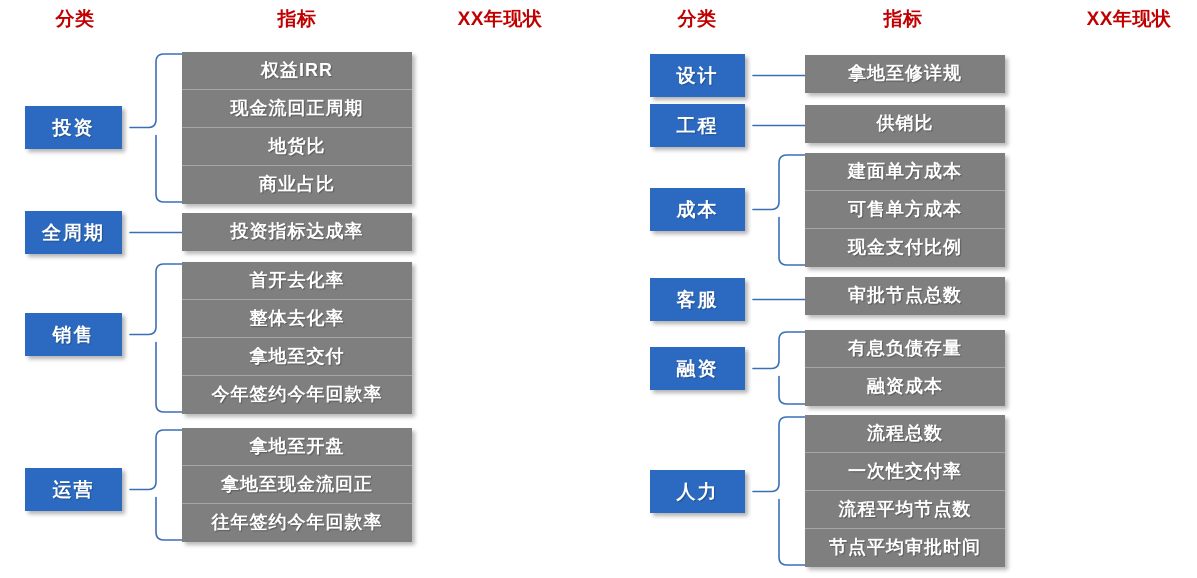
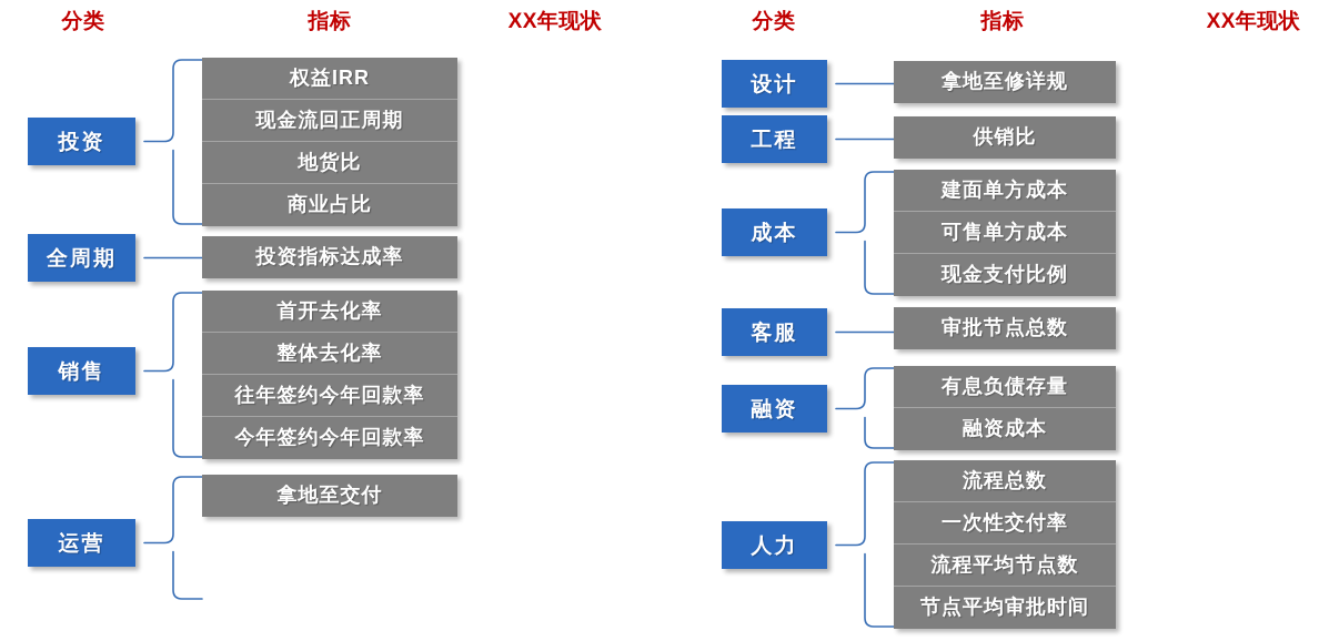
  分类
  指标
  XX年现状
  分类
  指标
  XX年现状
  投资
  权益IRR
  现金流回正周期
  地货比
  商业占比
  全周期
  投资指标达成率
  销售
  首开去化率
  整体去化率
- 拿地至交付
+ 往年签约今年回款率
  今年签约今年回款率
  运营
- 拿地至开盘
- 拿地至现金流回正
- 往年签约今年回款率
+ 拿地至交付
  设计
  拿地至修详规
  工程
  供销比
  成本
  建面单方成本
  可售单方成本
  现金支付比例
  客服
  审批节点总数
  融资
  有息负债存量
  融资成本
  人力
  流程总数
  一次性交付率
  流程平均节点数
  节点平均审批时间
